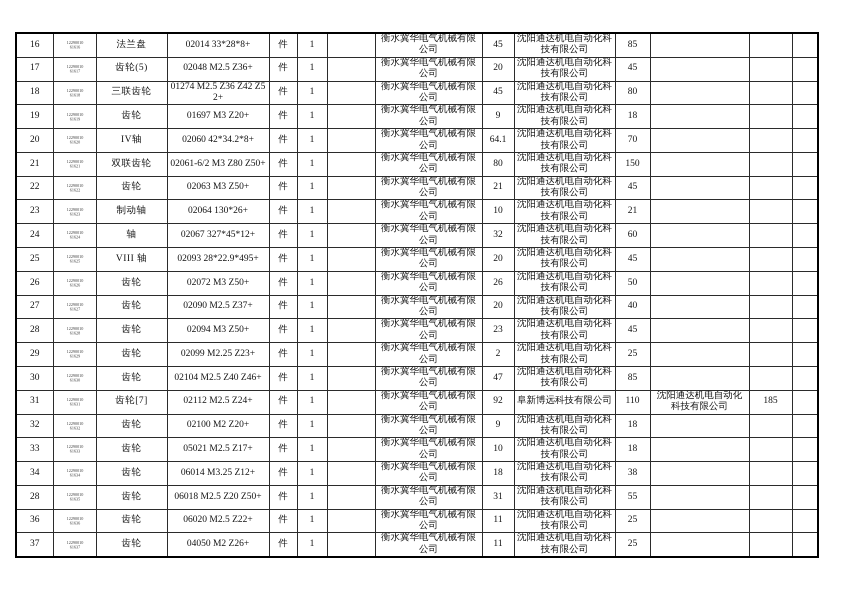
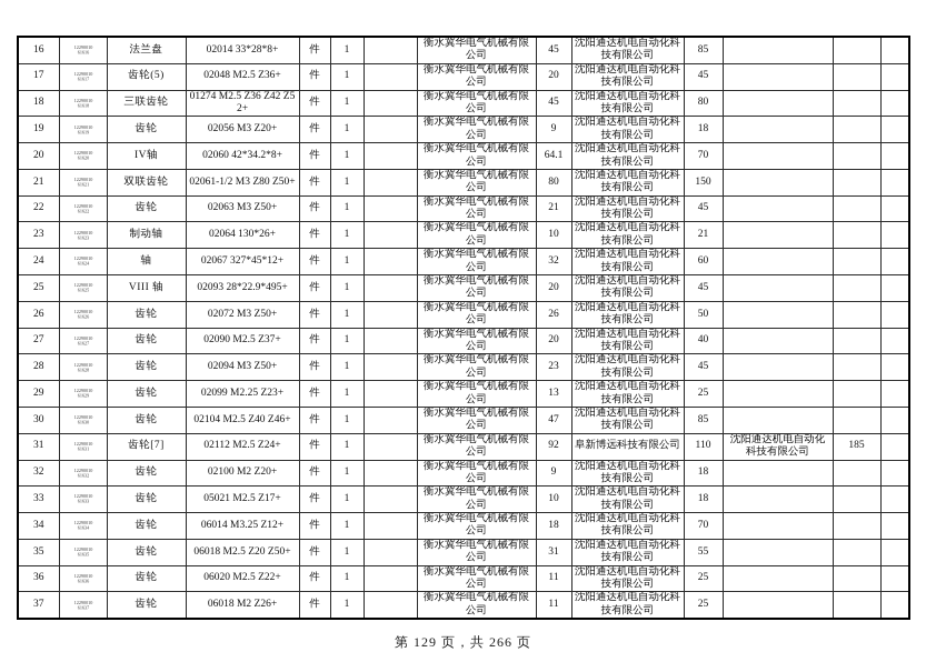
  16		法兰盘	02014 33*28*8+	件	1		衡水冀华电气机械有限公司	45	沈阳通达机电自动化科技有限公司	85
  17		齿轮(5)	02048 M2.5 Z36+	件	1		衡水冀华电气机械有限公司	20	沈阳通达机电自动化科技有限公司	45
  18		三联齿轮	01274 M2.5 Z36 Z42 Z52+	件	1		衡水冀华电气机械有限公司	45	沈阳通达机电自动化科技有限公司	80
- 19		齿轮	01697 M3 Z20+	件	1		衡水冀华电气机械有限公司	9	沈阳通达机电自动化科技有限公司	18
+ 19		齿轮	02056 M3 Z20+	件	1		衡水冀华电气机械有限公司	9	沈阳通达机电自动化科技有限公司	18
  20		IV轴	02060 42*34.2*8+	件	1		衡水冀华电气机械有限公司	64.1	沈阳通达机电自动化科技有限公司	70
- 21		双联齿轮	02061-6/2 M3 Z80 Z50+	件	1		衡水冀华电气机械有限公司	80	沈阳通达机电自动化科技有限公司	150
+ 21		双联齿轮	02061-1/2 M3 Z80 Z50+	件	1		衡水冀华电气机械有限公司	80	沈阳通达机电自动化科技有限公司	150
  22		齿轮	02063 M3 Z50+	件	1		衡水冀华电气机械有限公司	21	沈阳通达机电自动化科技有限公司	45
  23		制动轴	02064 130*26+	件	1		衡水冀华电气机械有限公司	10	沈阳通达机电自动化科技有限公司	21
  24		轴	02067 327*45*12+	件	1		衡水冀华电气机械有限公司	32	沈阳通达机电自动化科技有限公司	60
  25		VIII 轴	02093 28*22.9*495+	件	1		衡水冀华电气机械有限公司	20	沈阳通达机电自动化科技有限公司	45
  26		齿轮	02072 M3 Z50+	件	1		衡水冀华电气机械有限公司	26	沈阳通达机电自动化科技有限公司	50
  27		齿轮	02090 M2.5 Z37+	件	1		衡水冀华电气机械有限公司	20	沈阳通达机电自动化科技有限公司	40
  28		齿轮	02094 M3 Z50+	件	1		衡水冀华电气机械有限公司	23	沈阳通达机电自动化科技有限公司	45
- 29		齿轮	02099 M2.25 Z23+	件	1		衡水冀华电气机械有限公司	2	沈阳通达机电自动化科技有限公司	25
+ 29		齿轮	02099 M2.25 Z23+	件	1		衡水冀华电气机械有限公司	13	沈阳通达机电自动化科技有限公司	25
  30		齿轮	02104 M2.5 Z40 Z46+	件	1		衡水冀华电气机械有限公司	47	沈阳通达机电自动化科技有限公司	85
  31		齿轮[7]	02112 M2.5 Z24+	件	1		衡水冀华电气机械有限公司	92	阜新博远科技有限公司	110	沈阳通达机电自动化科技有限公司	185
  32		齿轮	02100 M2 Z20+	件	1		衡水冀华电气机械有限公司	9	沈阳通达机电自动化科技有限公司	18
  33		齿轮	05021 M2.5 Z17+	件	1		衡水冀华电气机械有限公司	10	沈阳通达机电自动化科技有限公司	18
- 34		齿轮	06014 M3.25 Z12+	件	1		衡水冀华电气机械有限公司	18	沈阳通达机电自动化科技有限公司	38
+ 34		齿轮	06014 M3.25 Z12+	件	1		衡水冀华电气机械有限公司	18	沈阳通达机电自动化科技有限公司	70
- 28		齿轮	06018 M2.5 Z20 Z50+	件	1		衡水冀华电气机械有限公司	31	沈阳通达机电自动化科技有限公司	55
+ 35		齿轮	06018 M2.5 Z20 Z50+	件	1		衡水冀华电气机械有限公司	31	沈阳通达机电自动化科技有限公司	55
  36		齿轮	06020 M2.5 Z22+	件	1		衡水冀华电气机械有限公司	11	沈阳通达机电自动化科技有限公司	25
- 37		齿轮	04050 M2 Z26+	件	1		衡水冀华电气机械有限公司	11	沈阳通达机电自动化科技有限公司	25
+ 37		齿轮	06018 M2 Z26+	件	1		衡水冀华电气机械有限公司	11	沈阳通达机电自动化科技有限公司	25
+ 第 129 页，共 266 页
